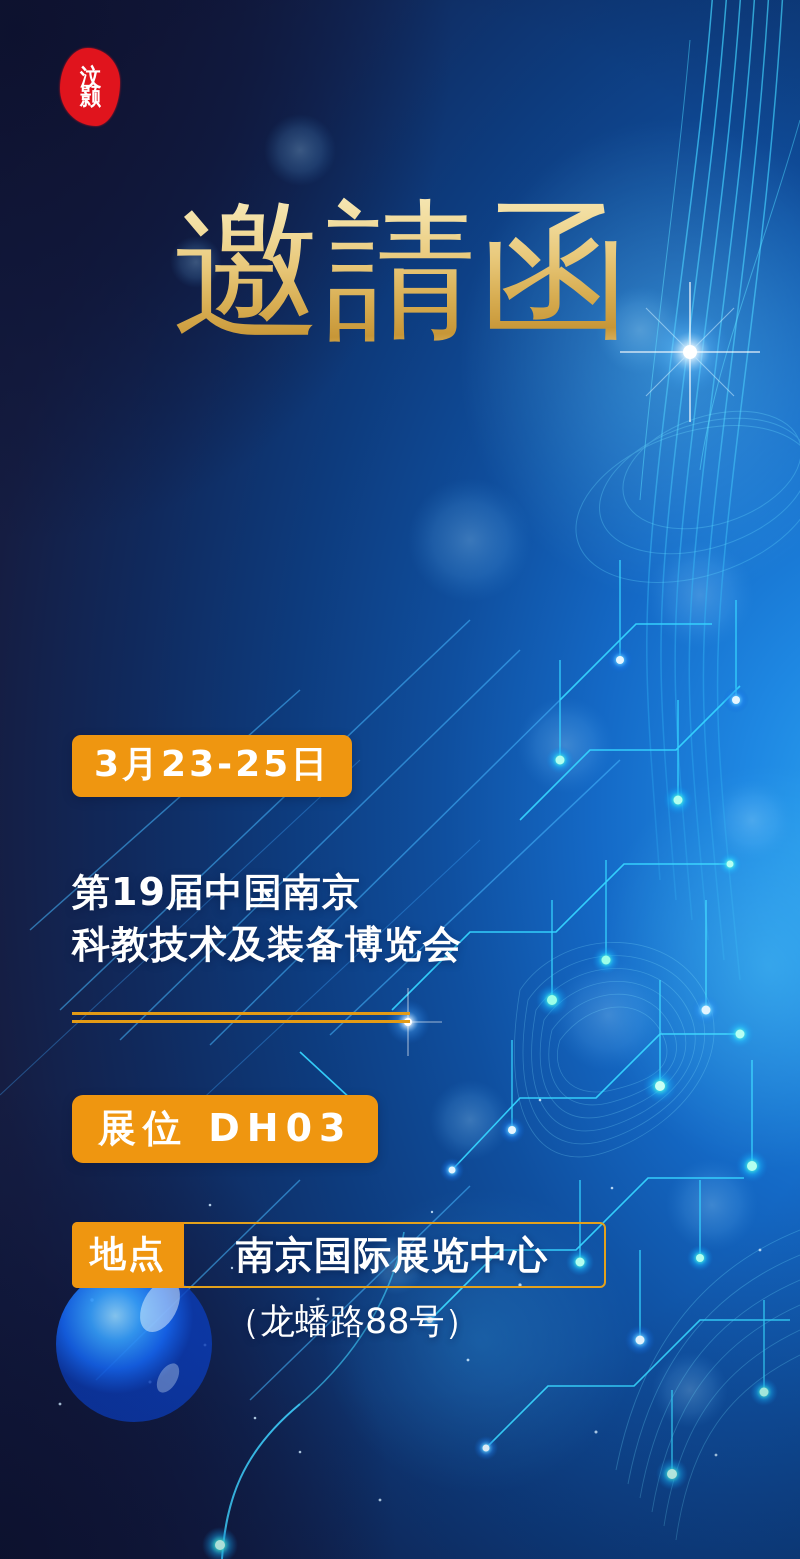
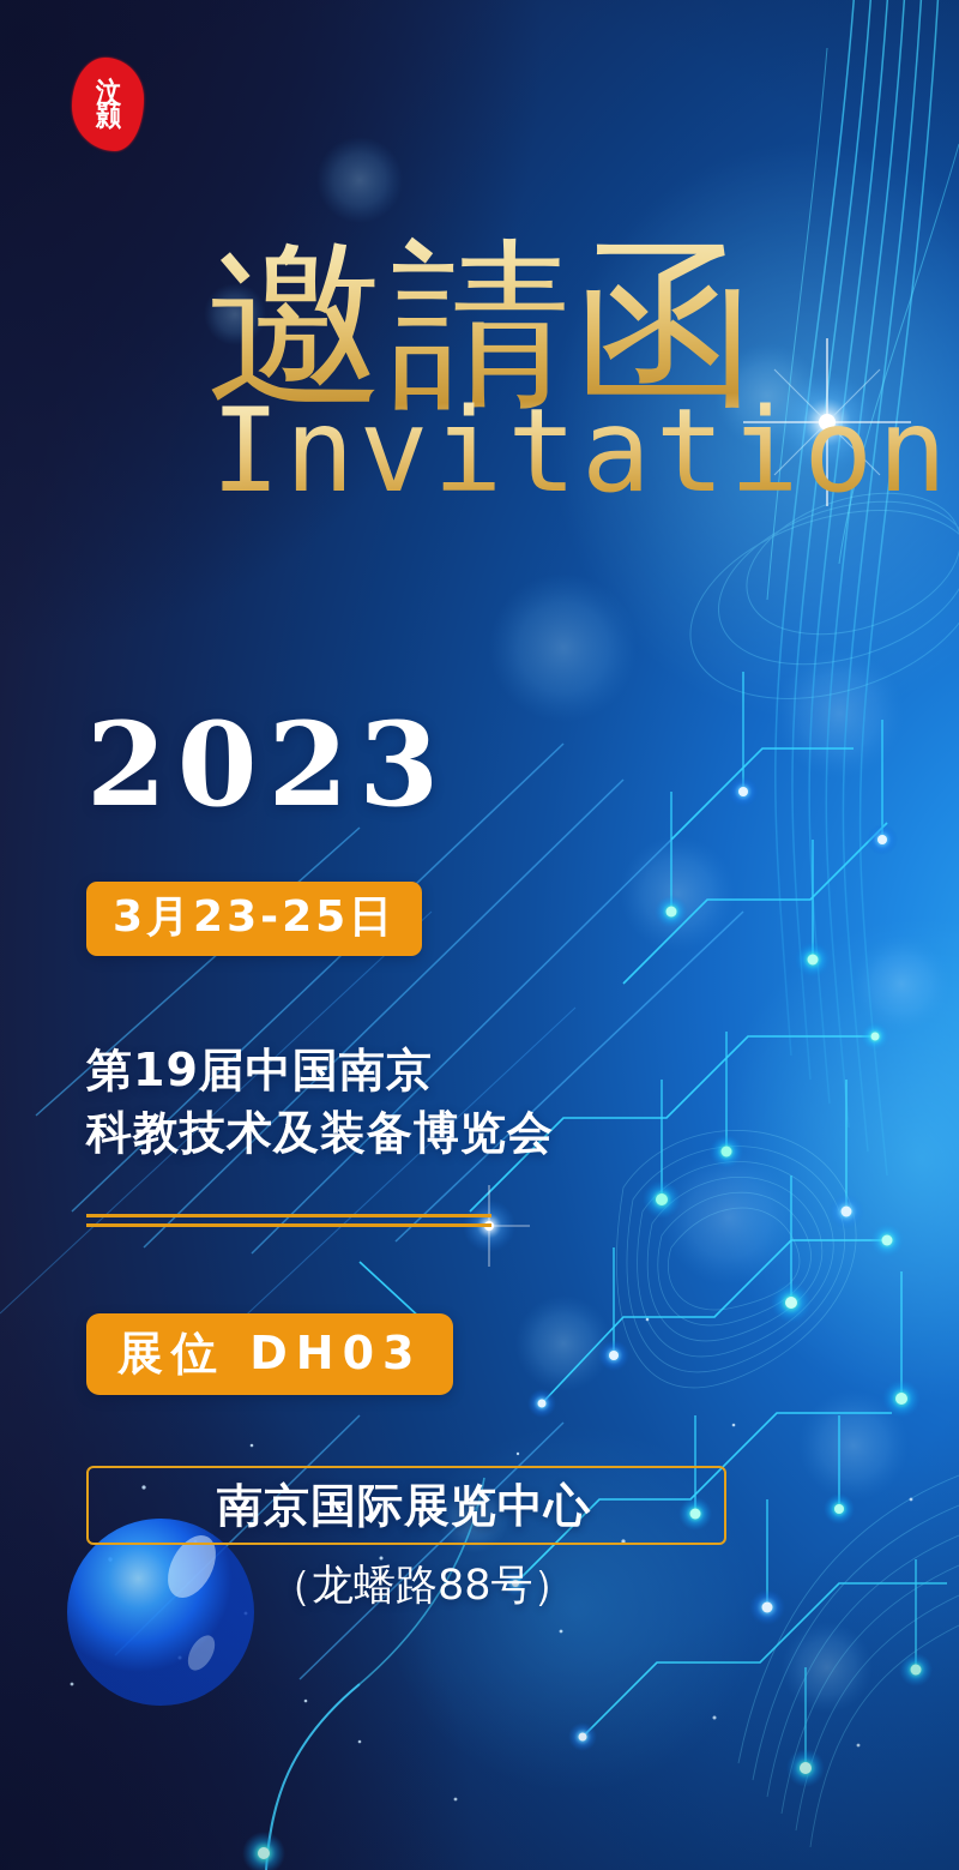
  汶
  颢
  邀請函
+ Invitation
+ 2023
  3月23-25日
  第19届中国南京
  科教技术及装备博览会
  展位 DH03
- 地点
  南京国际展览中心
  （龙蟠路88号）
